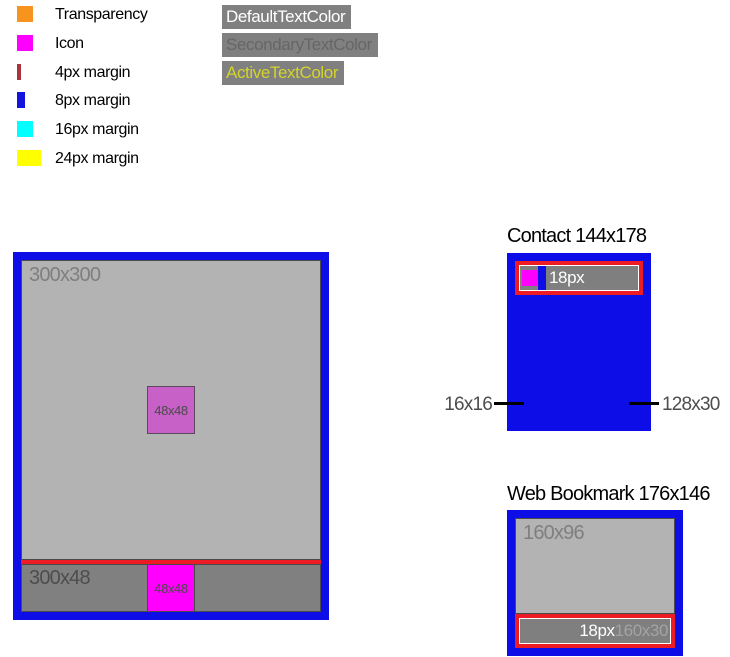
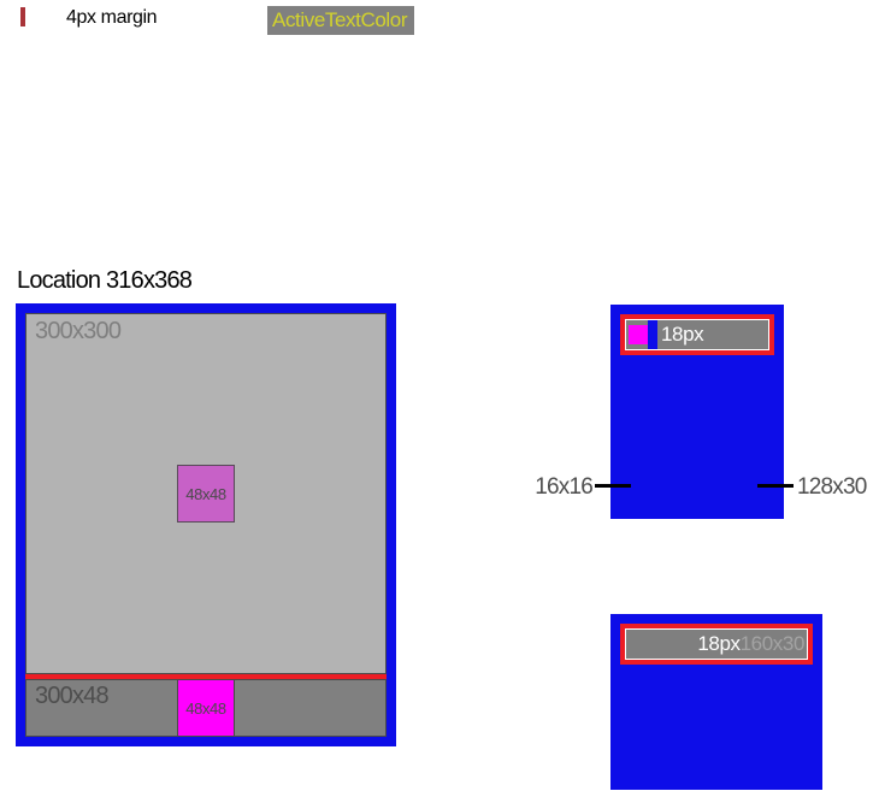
- Transparency
- Icon
  4px margin
- 8px margin
- 16px margin
- 24px margin
- DefaultTextColor
- SecondaryTextColor
  ActiveTextColor
+ Location 316x368
  300x300
  48x48
  300x48
  48x48
- Contact 144x178
  18px
  16x16
  128x30
- Web Bookmark 176x146
- 160x96
  18px
  160x30
